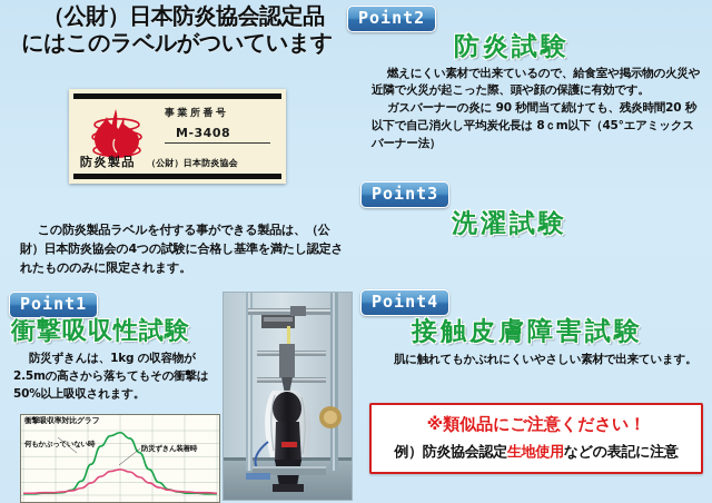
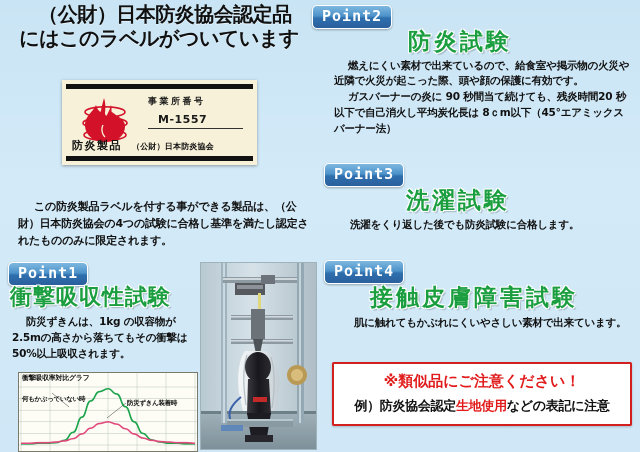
  （公財）日本防炎協会認定品
  にはこのラベルがついています
  事業所番号
- M-3408
+ M-1557
  防炎製品
  （公財）日本防炎協会
  この防炎製品ラベルを付する事ができる製品は、（公財）日本防炎協会の4つの試験に合格し基準を満たし認定されたもののみに限定されます。
  Point2
  防炎試験
  燃えにくい素材で出来ているので、給食室や掲示物の火災や近隣で火災が起こった際、頭や顔の保護に有効です。
  ガスバーナーの炎に 90 秒間当て続けても、残炎時間20 秒以下で自己消火し平均炭化長は 8ｃm以下（45°エアミックスバーナー法）
  Point3
  洗濯試験
+ 洗濯をくり返した後でも防炎試験に合格します。
  Point4
  接触皮膚障害試験
  肌に触れてもかぶれにくいやさしい素材で出来ています。
  Point1
  衝撃吸収性試験
  防災ずきんは、1kg の収容物が2.5mの高さから落ちてもその衝撃は50%以上吸収されます。
  衝撃吸収率対比グラフ
  何もかぶっていない時
  防災ずきん装着時
  ※類似品にご注意ください！
  例）防炎協会認定生地使用などの表記に注意
